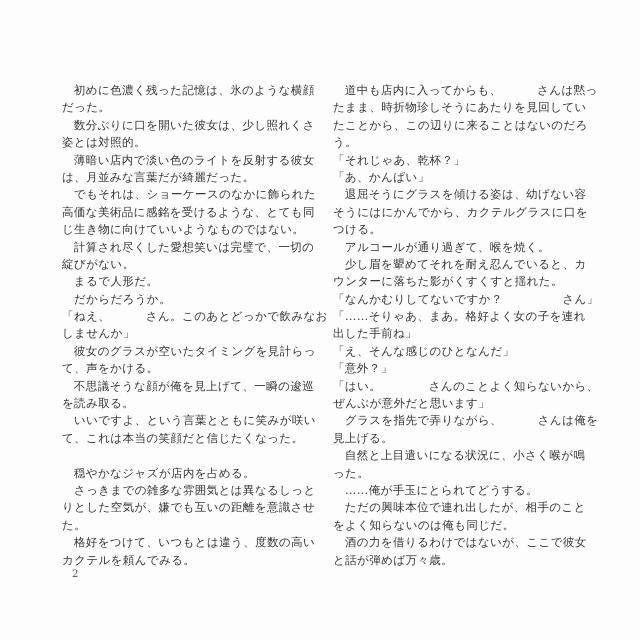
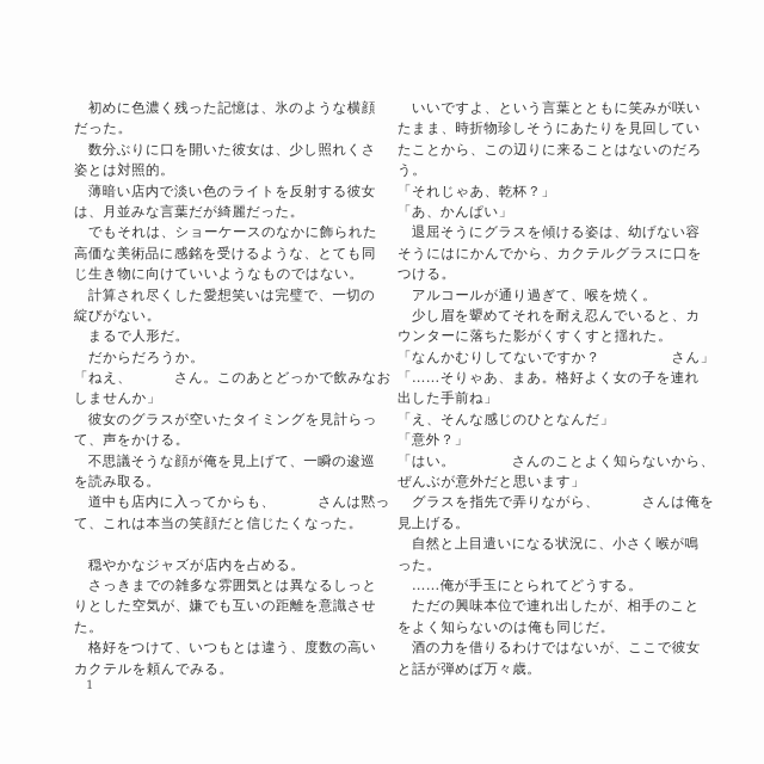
  初めに色濃く残った記憶は、氷のような横顔
  だった。
  数分ぶりに口を開いた彼女は、少し照れくさ
  姿とは対照的。
  薄暗い店内で淡い色のライトを反射する彼女
  は、月並みな言葉だが綺麗だった。
  でもそれは、ショーケースのなかに飾られた
  高価な美術品に感銘を受けるような、とても同
  じ生き物に向けていいようなものではない。
  計算され尽くした愛想笑いは完璧で、一切の
  綻びがない。
  まるで人形だ。
  だからだろうか。
  「ねえ、 さん。このあとどっかで飲みなお
  しませんか」
  彼女のグラスが空いたタイミングを見計らっ
  て、声をかける。
  不思議そうな顔が俺を見上げて、一瞬の逡巡
  を読み取る。
- いいですよ、という言葉とともに笑みが咲い
+ 道中も店内に入ってからも、 さんは黙っ
  て、これは本当の笑顔だと信じたくなった。
  穏やかなジャズが店内を占める。
  さっきまでの雑多な雰囲気とは異なるしっと
  りとした空気が、嫌でも互いの距離を意識させ
  た。
  格好をつけて、いつもとは違う、度数の高い
  カクテルを頼んでみる。
- 道中も店内に入ってからも、 さんは黙っ
+ いいですよ、という言葉とともに笑みが咲い
  たまま、時折物珍しそうにあたりを見回してい
  たことから、この辺りに来ることはないのだろ
  う。
  「それじゃあ、乾杯？」
  「あ、かんぱい」
  退屈そうにグラスを傾ける姿は、幼げない容
  そうにはにかんでから、カクテルグラスに口を
  つける。
  アルコールが通り過ぎて、喉を焼く。
  少し眉を顰めてそれを耐え忍んでいると、カ
  ウンターに落ちた影がくすくすと揺れた。
  「なんかむりしてないですか？ さん」
  「……そりゃあ、まあ。格好よく女の子を連れ
  出した手前ね」
  「え、そんな感じのひとなんだ」
  「意外？」
  「はい。 さんのことよく知らないから、
  ぜんぶが意外だと思います」
  グラスを指先で弄りながら、 さんは俺を
  見上げる。
  自然と上目遣いになる状況に、小さく喉が鳴
  った。
  ……俺が手玉にとられてどうする。
  ただの興味本位で連れ出したが、相手のこと
  をよく知らないのは俺も同じだ。
  酒の力を借りるわけではないが、ここで彼女
  と話が弾めば万々歳。
- 2
+ 1
